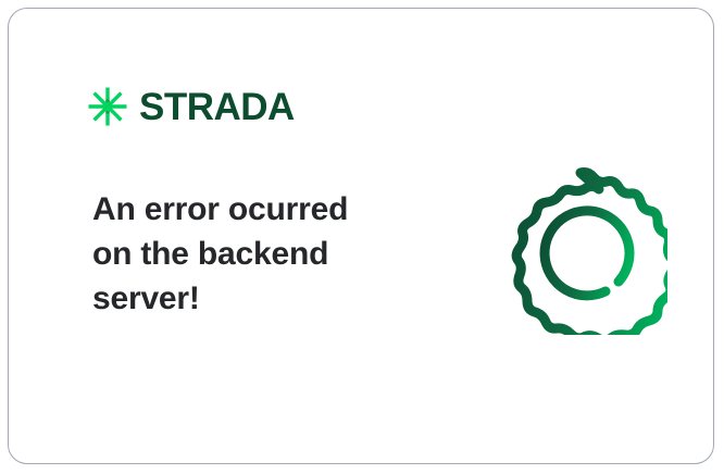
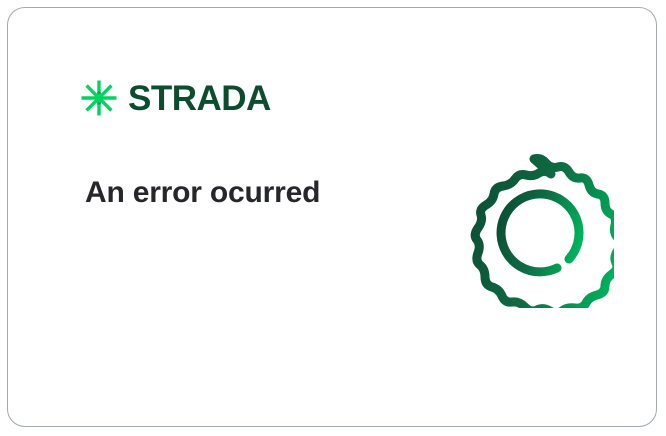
  STRADA
  An error ocurred
- on the backend
- server!
